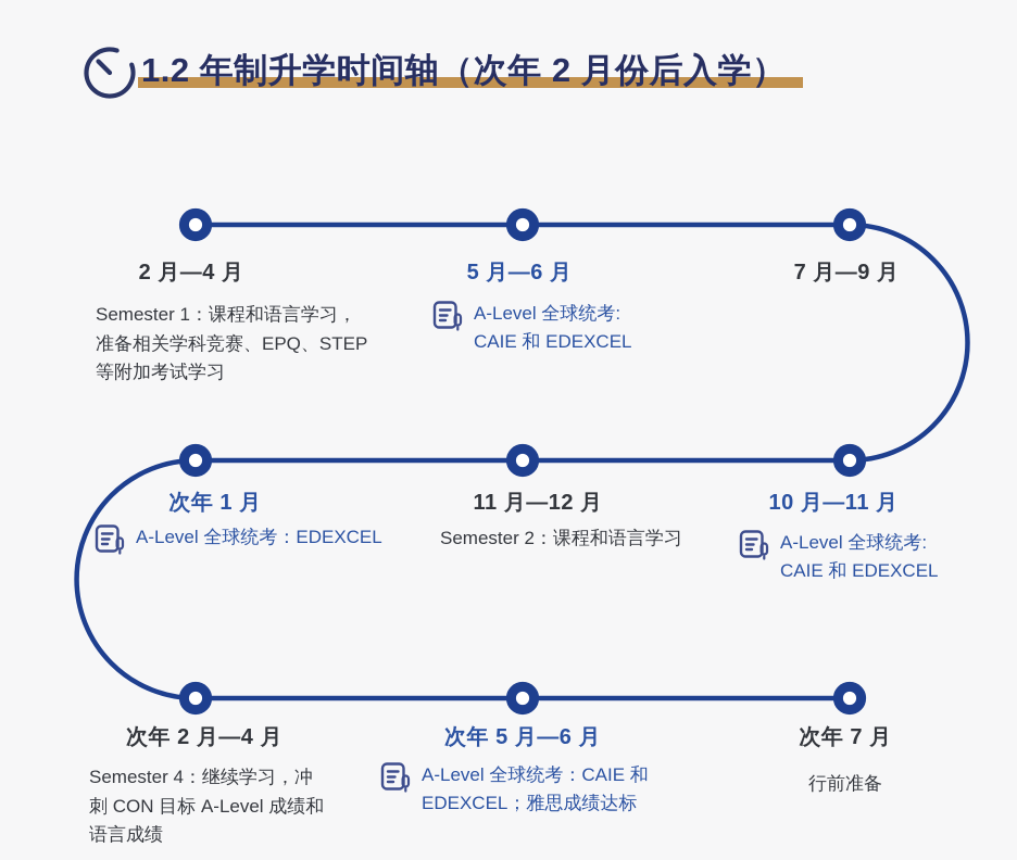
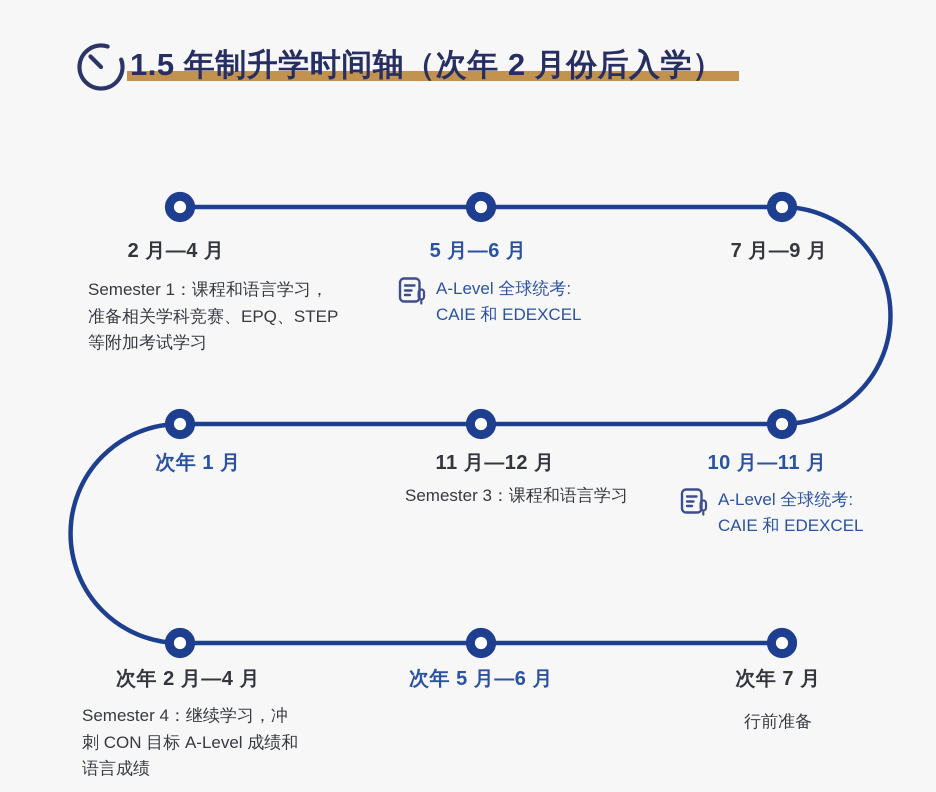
- 1.2 年制升学时间轴（次年 2 月份后入学）
+ 1.5 年制升学时间轴（次年 2 月份后入学）
  2 月—4 月
  5 月—6 月
  7 月—9 月
  次年 1 月
  11 月—12 月
  10 月—11 月
  次年 2 月—4 月
  次年 5 月—6 月
  次年 7 月
  Semester 1：课程和语言学习，
  准备相关学科竞赛、EPQ、STEP
  等附加考试学习
- Semester 2：课程和语言学习
+ Semester 3：课程和语言学习
  Semester 4：继续学习，冲
  刺 CON 目标 A-Level 成绩和
  语言成绩
  行前准备
  A-Level 全球统考:
  CAIE 和 EDEXCEL
- A-Level 全球统考：EDEXCEL
  A-Level 全球统考:
  CAIE 和 EDEXCEL
- A-Level 全球统考：CAIE 和
- EDEXCEL；雅思成绩达标
